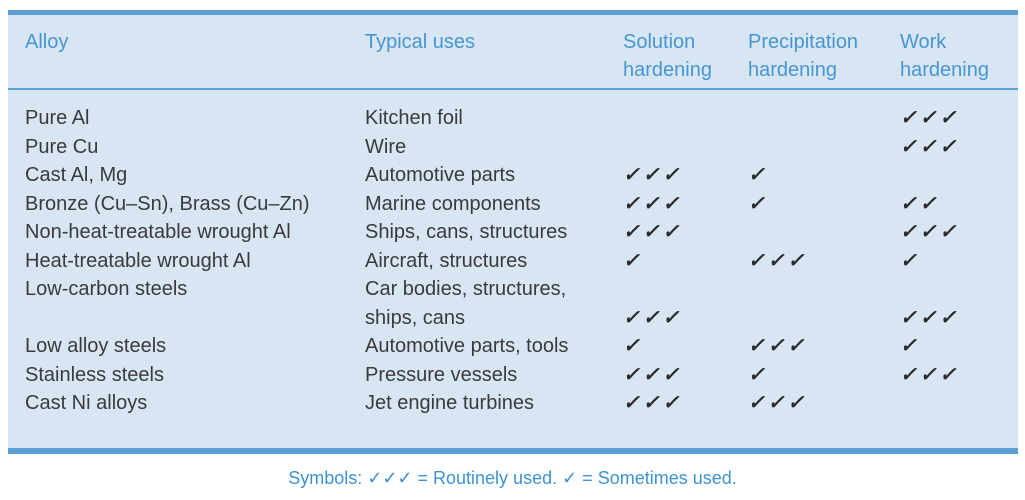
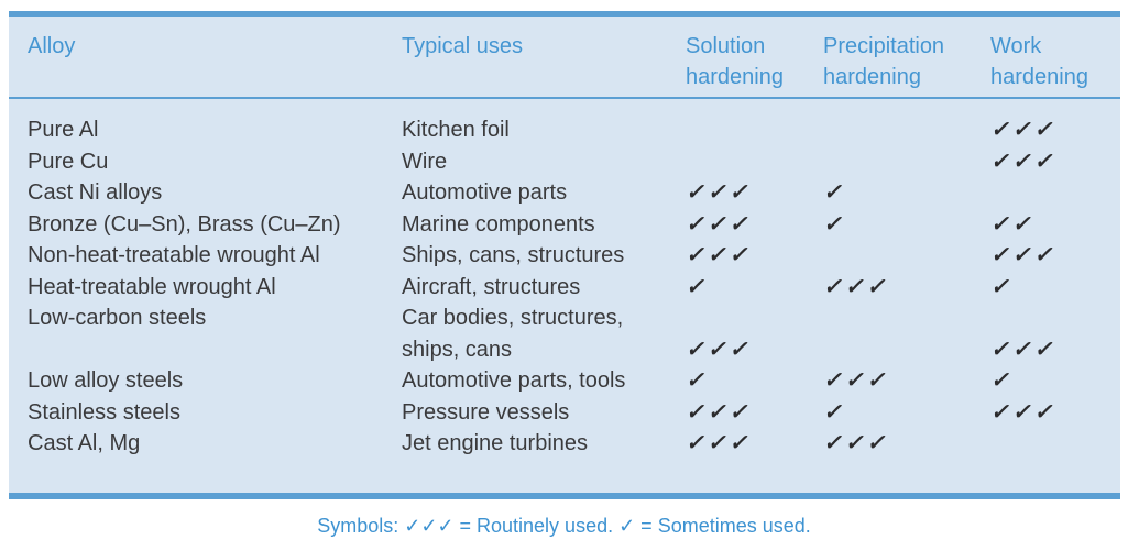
  Alloy	Typical uses	Solution hardening	Precipitation hardening	Work hardening
  Pure Al	Kitchen foil			✓✓✓
  Pure Cu	Wire			✓✓✓
- Cast Al, Mg	Automotive parts	✓✓✓	✓
+ Cast Ni alloys	Automotive parts	✓✓✓	✓
  Bronze (Cu–Sn), Brass (Cu–Zn)	Marine components	✓✓✓	✓	✓✓
  Non-heat-treatable wrought Al	Ships, cans, structures	✓✓✓		✓✓✓
  Heat-treatable wrought Al	Aircraft, structures	✓	✓✓✓	✓
  Low-carbon steels	Car bodies, structures, ships, cans	✓✓✓		✓✓✓
  Low alloy steels	Automotive parts, tools	✓	✓✓✓	✓
  Stainless steels	Pressure vessels	✓✓✓	✓	✓✓✓
- Cast Ni alloys	Jet engine turbines	✓✓✓	✓✓✓
+ Cast Al, Mg	Jet engine turbines	✓✓✓	✓✓✓
  Symbols: ✓✓✓ = Routinely used. ✓ = Sometimes used.
